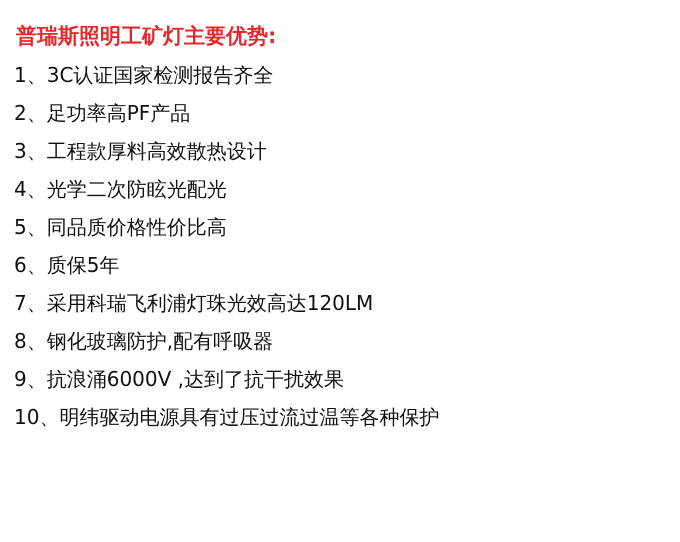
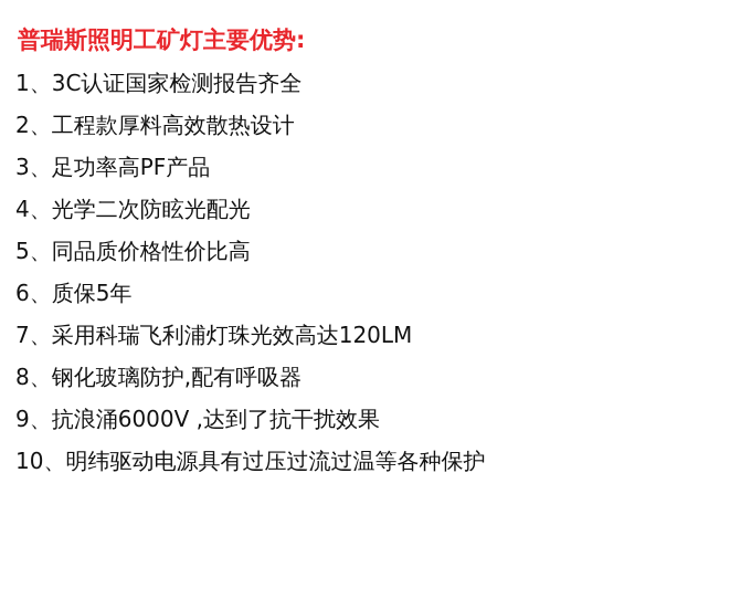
  普瑞斯照明工矿灯主要优势:
  1、
  3C认证国家检测报告齐全
  2、
- 足功率高PF产品
+ 工程款厚料高效散热设计
  3、
- 工程款厚料高效散热设计
+ 足功率高PF产品
  4、
  光学二次防眩光配光
  5、
  同品质价格性价比高
  6、
  质保5年
  7、
  采用科瑞飞利浦灯珠光效高达120LM
  8、
  钢化玻璃防护,配有呼吸器
  9、
  抗浪涌6000V ,达到了抗干扰效果
  10、
  明纬驱动电源具有过压过流过温等各种保护
